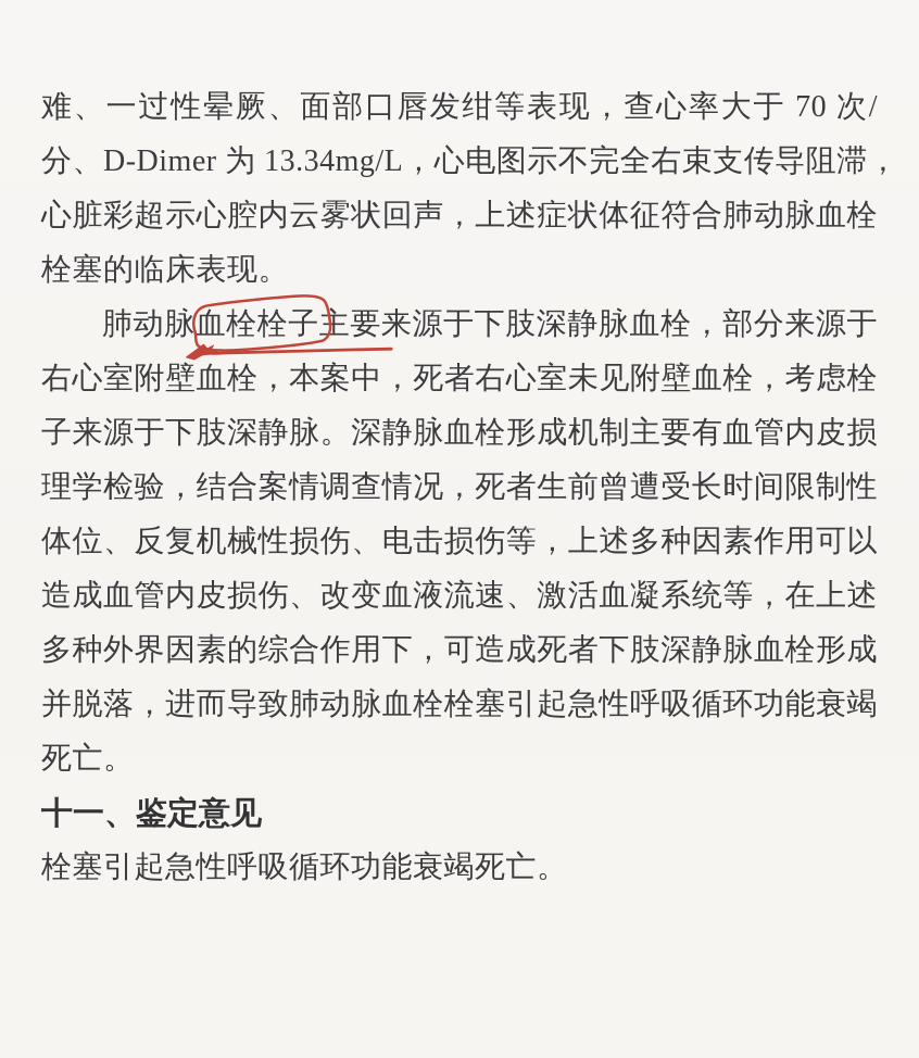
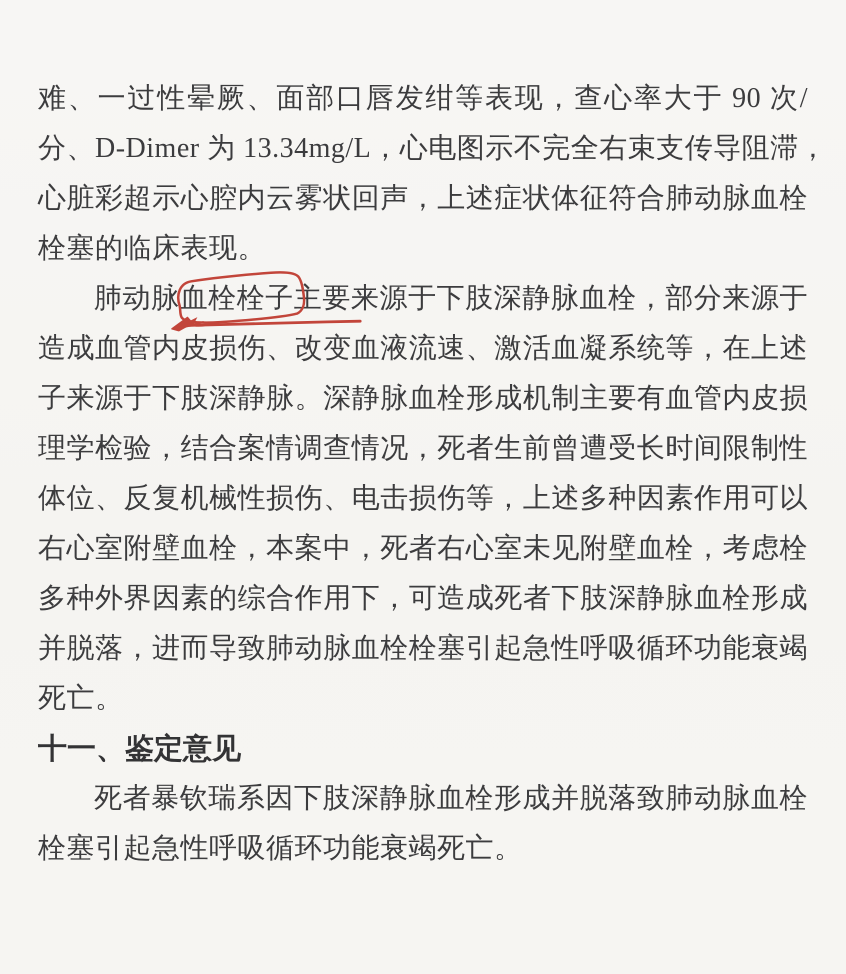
- 难、一过性晕厥、面部口唇发绀等表现，查心率大于 70 次/
+ 难、一过性晕厥、面部口唇发绀等表现，查心率大于 90 次/
  分、D-Dimer 为 13.34mg/L，心电图示不完全右束支传导阻滞，
  心脏彩超示心腔内云雾状回声，上述症状体征符合肺动脉血栓
  栓塞的临床表现。
  肺动脉 血栓栓子主要来源于下肢深静脉血栓，部分来源于
- 右心室附壁血栓，本案中，死者右心室未见附壁血栓，考虑栓
+ 造成血管内皮损伤、改变血液流速、激活血凝系统等，在上述
  子来源于下肢深静脉。深静脉血栓形成机制主要有血管内皮损
  理学检验，结合案情调查情况，死者生前曾遭受长时间限制性
  体位、反复机械性损伤、电击损伤等，上述多种因素作用可以
- 造成血管内皮损伤、改变血液流速、激活血凝系统等，在上述
+ 右心室附壁血栓，本案中，死者右心室未见附壁血栓，考虑栓
  多种外界因素的综合作用下，可造成死者下肢深静脉血栓形成
  并脱落，进而导致肺动脉血栓栓塞引起急性呼吸循环功能衰竭
  死亡。
  十一、鉴定意见
+ 死者暴钦瑞系因下肢深静脉血栓形成并脱落致肺动脉血栓
  栓塞引起急性呼吸循环功能衰竭死亡。
